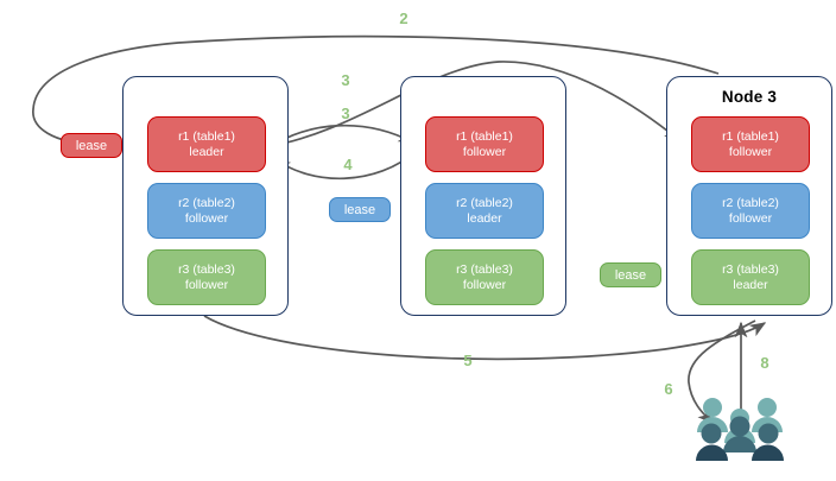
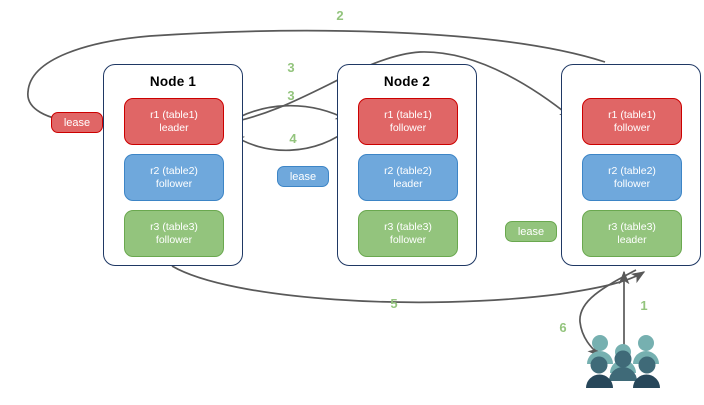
+ Node 1
  r1 (table1)
  leader
  r2 (table2)
  follower
  r3 (table3)
  follower
+ Node 2
  r1 (table1)
  follower
  r2 (table2)
  leader
  r3 (table3)
  follower
- Node 3
  r1 (table1)
  follower
  r2 (table2)
  follower
  r3 (table3)
  leader
  lease
  lease
  lease
  2
  3
  3
  4
  5
- 8
+ 1
  6
